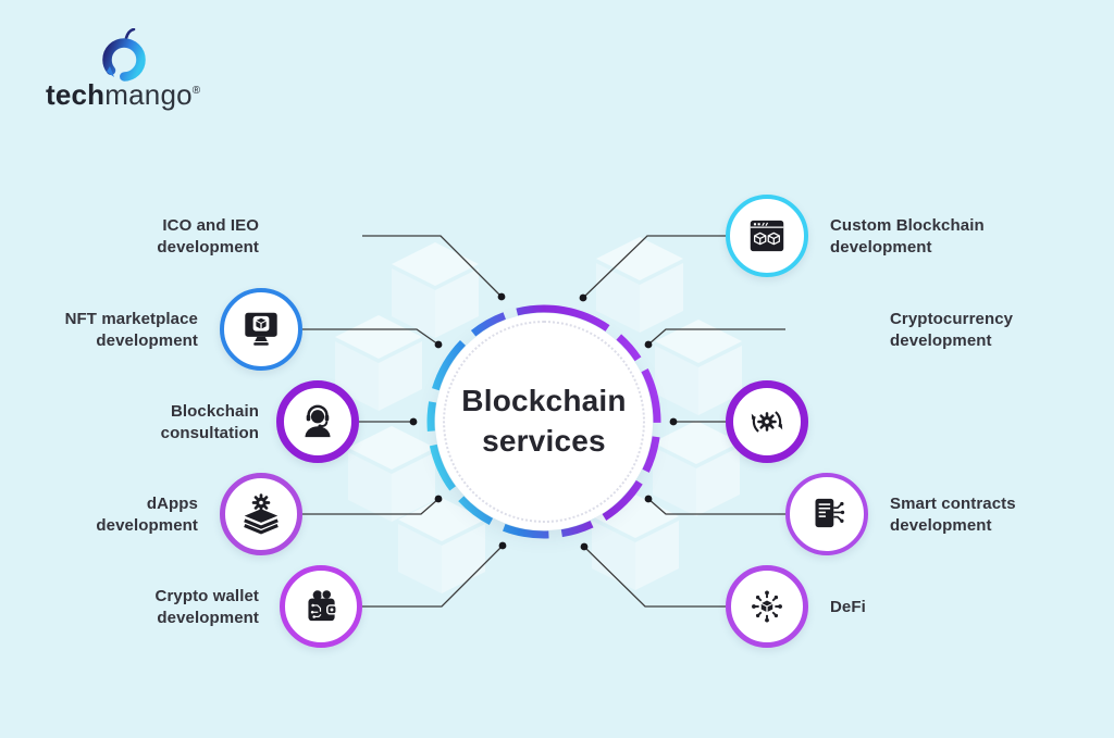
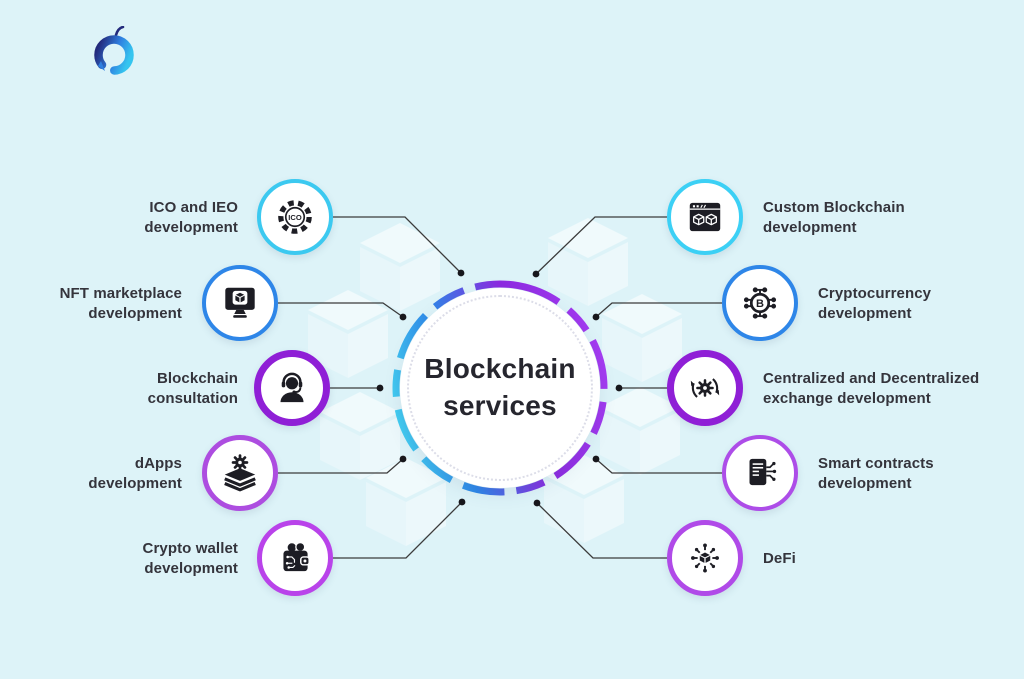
- techmango®
  Blockchain
  services
+ ICO
  ICO and IEO
  development
  NFT marketplace
  development
  Blockchain
  consultation
  dApps
  development
  Crypto wallet
  development
  Custom Blockchain
  development
+ B
  Cryptocurrency
  development
+ Centralized and Decentralized
+ exchange development
  Smart contracts
  development
  DeFi
